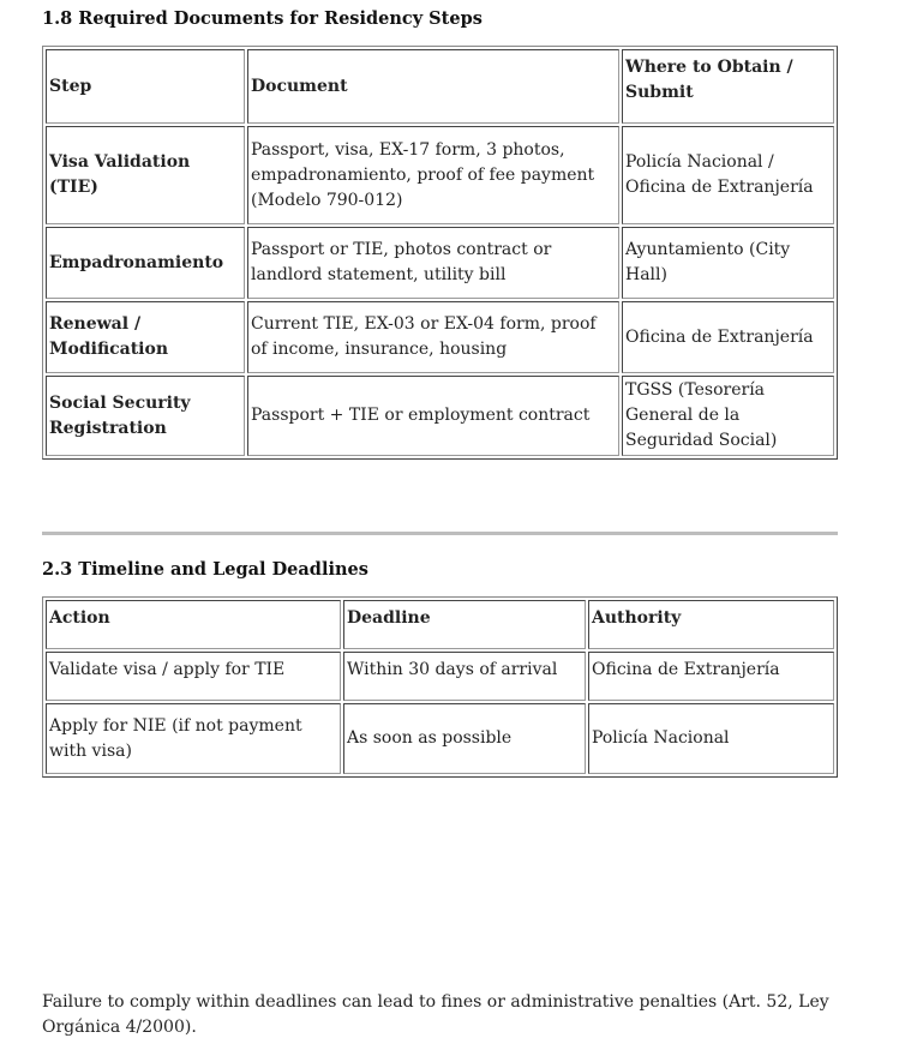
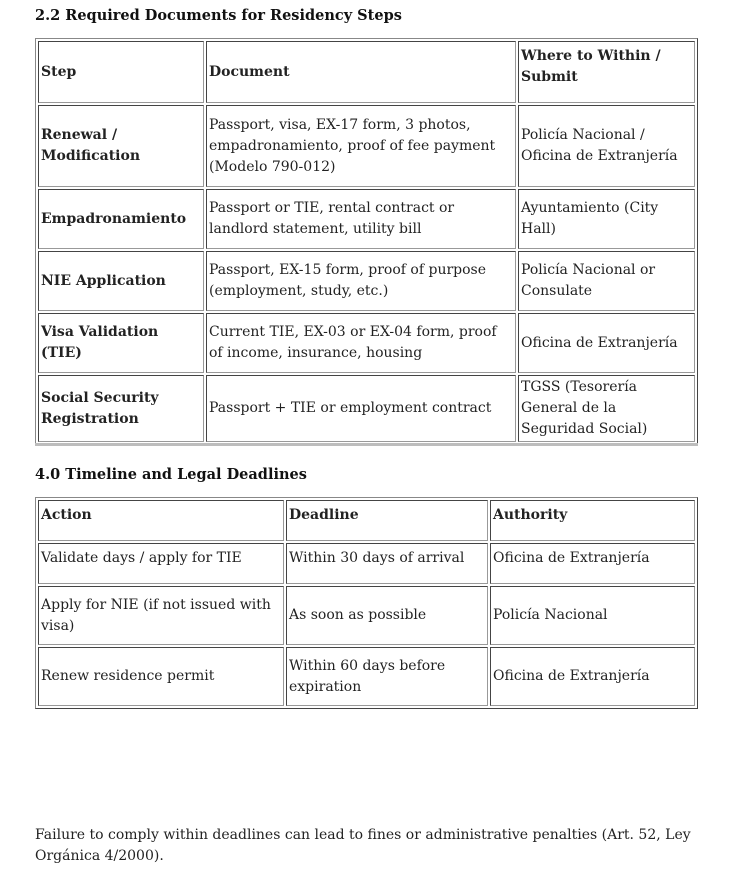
- 1.8 Required Documents for Residency Steps
+ 2.2 Required Documents for Residency Steps
- Step	Document	Where to Obtain / Submit
+ Step	Document	Where to Within / Submit
- Visa Validation (TIE)	Passport, visa, EX-17 form, 3 photos, empadronamiento, proof of fee payment (Modelo 790-012)	Policía Nacional / Oficina de Extranjería
+ Renewal / Modification	Passport, visa, EX-17 form, 3 photos, empadronamiento, proof of fee payment (Modelo 790-012)	Policía Nacional / Oficina de Extranjería
- Empadronamiento	Passport or TIE, photos contract or landlord statement, utility bill	Ayuntamiento (City Hall)
+ Empadronamiento	Passport or TIE, rental contract or landlord statement, utility bill	Ayuntamiento (City Hall)
+ NIE Application	Passport, EX-15 form, proof of purpose (employment, study, etc.)	Policía Nacional or Consulate
- Renewal / Modification	Current TIE, EX-03 or EX-04 form, proof of income, insurance, housing	Oficina de Extranjería
+ Visa Validation (TIE)	Current TIE, EX-03 or EX-04 form, proof of income, insurance, housing	Oficina de Extranjería
  Social Security Registration	Passport + TIE or employment contract	TGSS (Tesorería General de la Seguridad Social)
- 2.3 Timeline and Legal Deadlines
+ 4.0 Timeline and Legal Deadlines
  Action	Deadline	Authority
- Validate visa / apply for TIE	Within 30 days of arrival	Oficina de Extranjería
+ Validate days / apply for TIE	Within 30 days of arrival	Oficina de Extranjería
- Apply for NIE (if not payment with visa)	As soon as possible	Policía Nacional
+ Apply for NIE (if not issued with visa)	As soon as possible	Policía Nacional
+ Renew residence permit	Within 60 days before expiration	Oficina de Extranjería
  Failure to comply within deadlines can lead to fines or administrative penalties (Art. 52, Ley Orgánica 4/2000).
